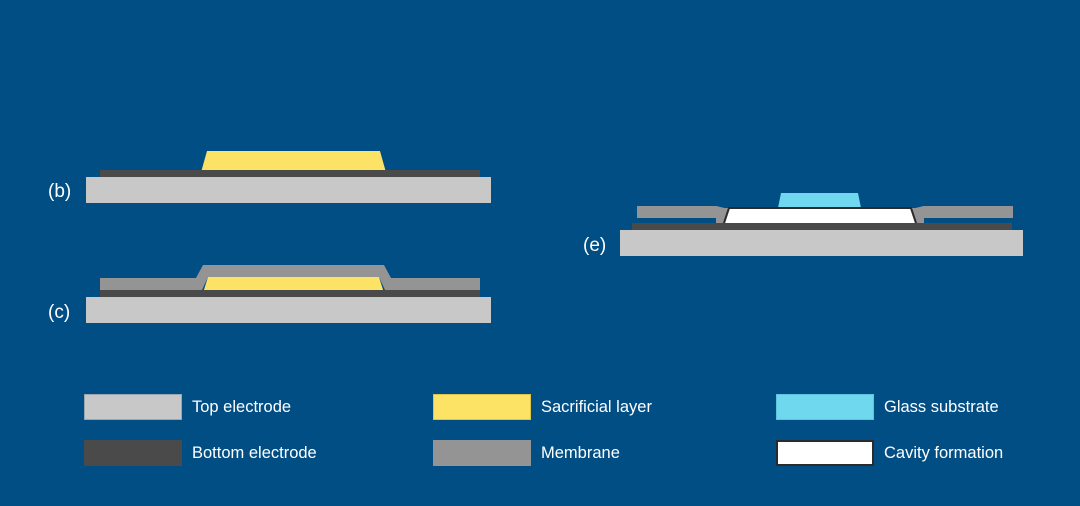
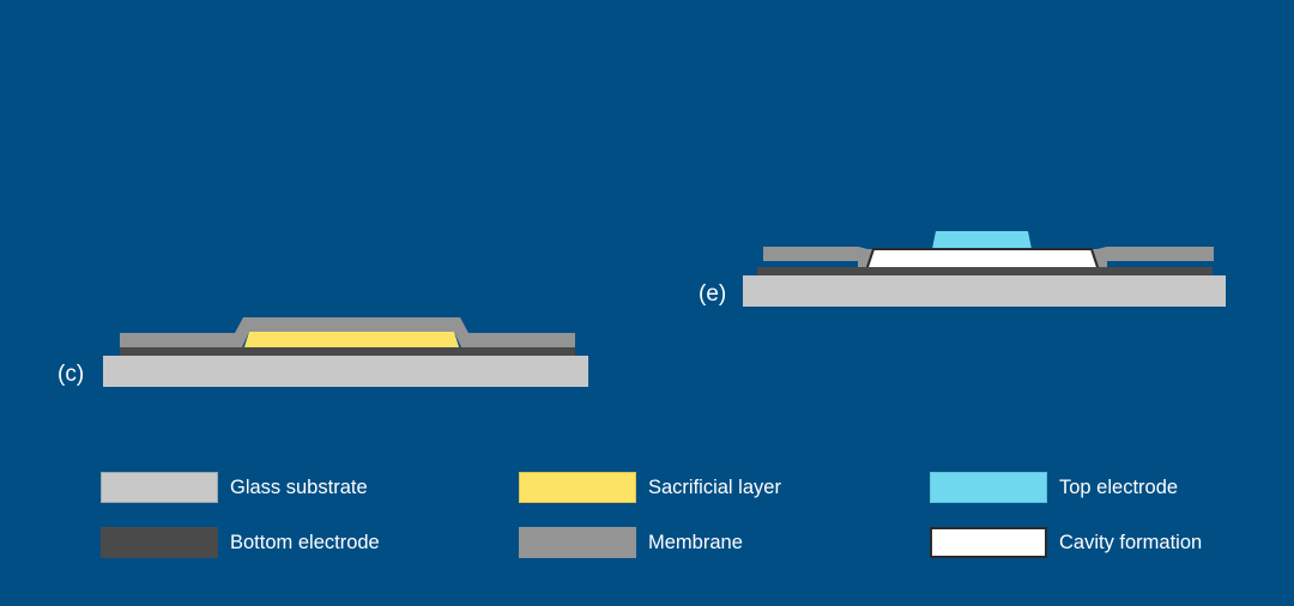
- (b)
  (c)
  (e)
- Top electrode
+ Glass substrate
  Bottom electrode
  Sacrificial layer
  Membrane
- Glass substrate
+ Top electrode
  Cavity formation
